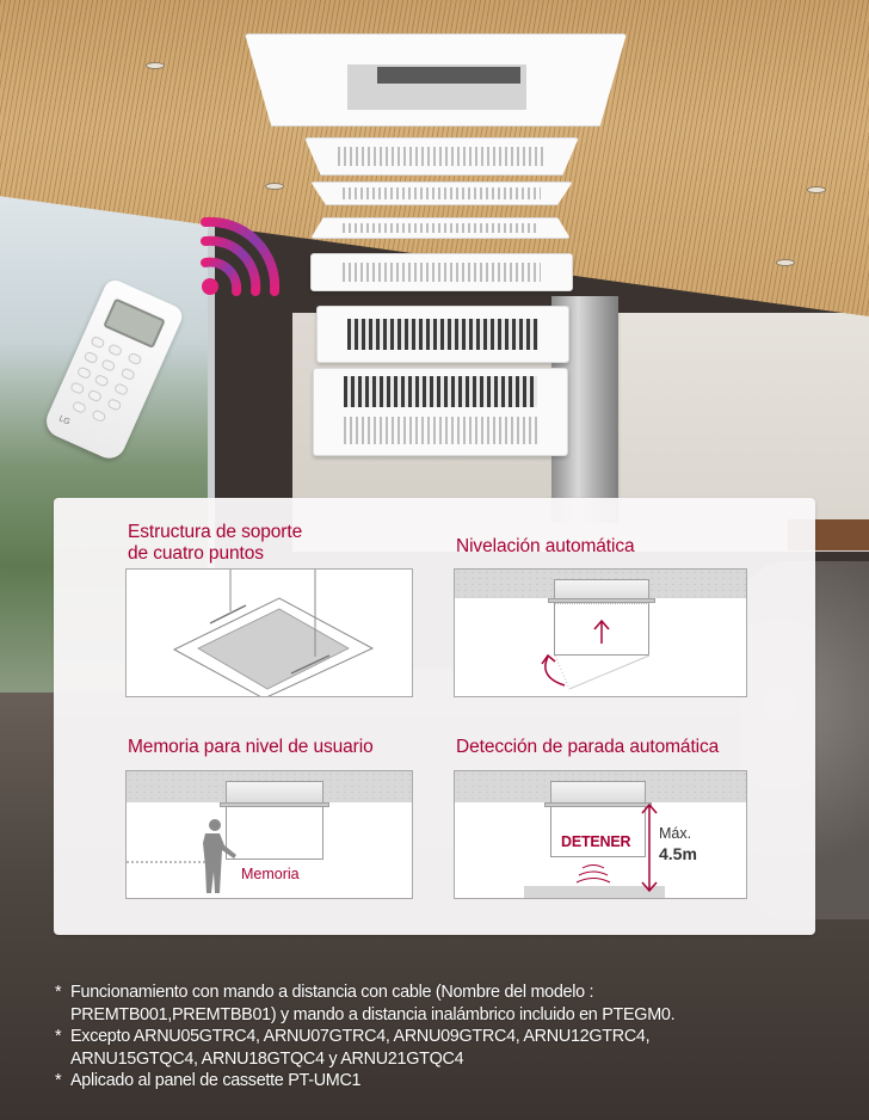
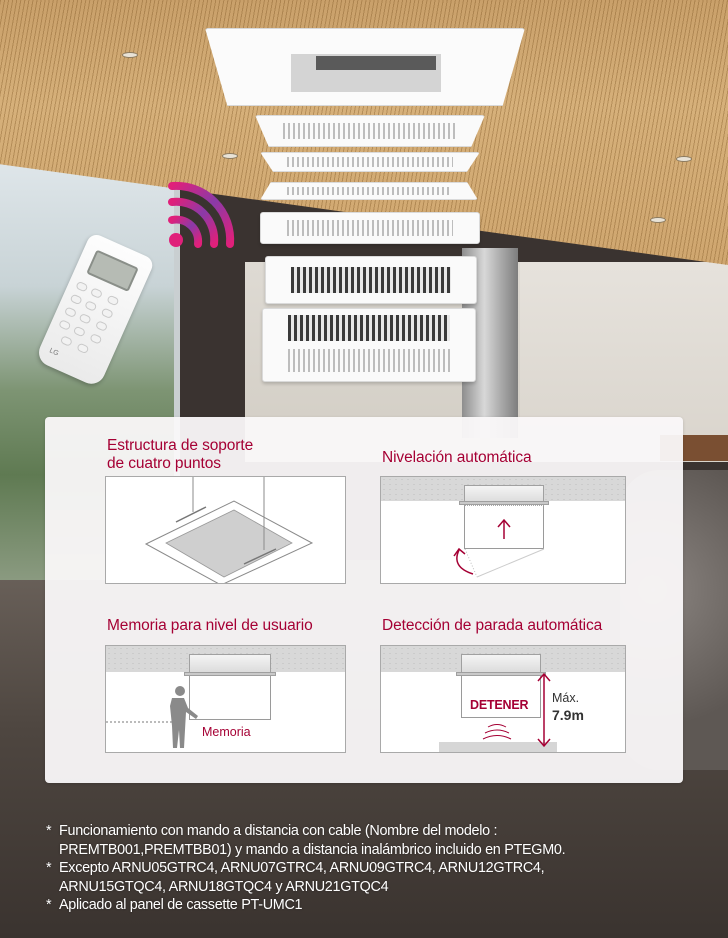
  Estructura de soporte
  de cuatro puntos
  Nivelación automática
  Memoria para nivel de usuario
  Memoria
  Detección de parada automática
  DETENER
  Máx.
- 4.5m
+ 7.9m
  *
  Funcionamiento con mando a distancia con cable (Nombre del modelo :
  PREMTB001,PREMTBB01) y mando a distancia inalámbrico incluido en PTEGM0.
  *
  Excepto ARNU05GTRC4, ARNU07GTRC4, ARNU09GTRC4, ARNU12GTRC4,
  ARNU15GTQC4, ARNU18GTQC4 y ARNU21GTQC4
  *
  Aplicado al panel de cassette PT-UMC1
